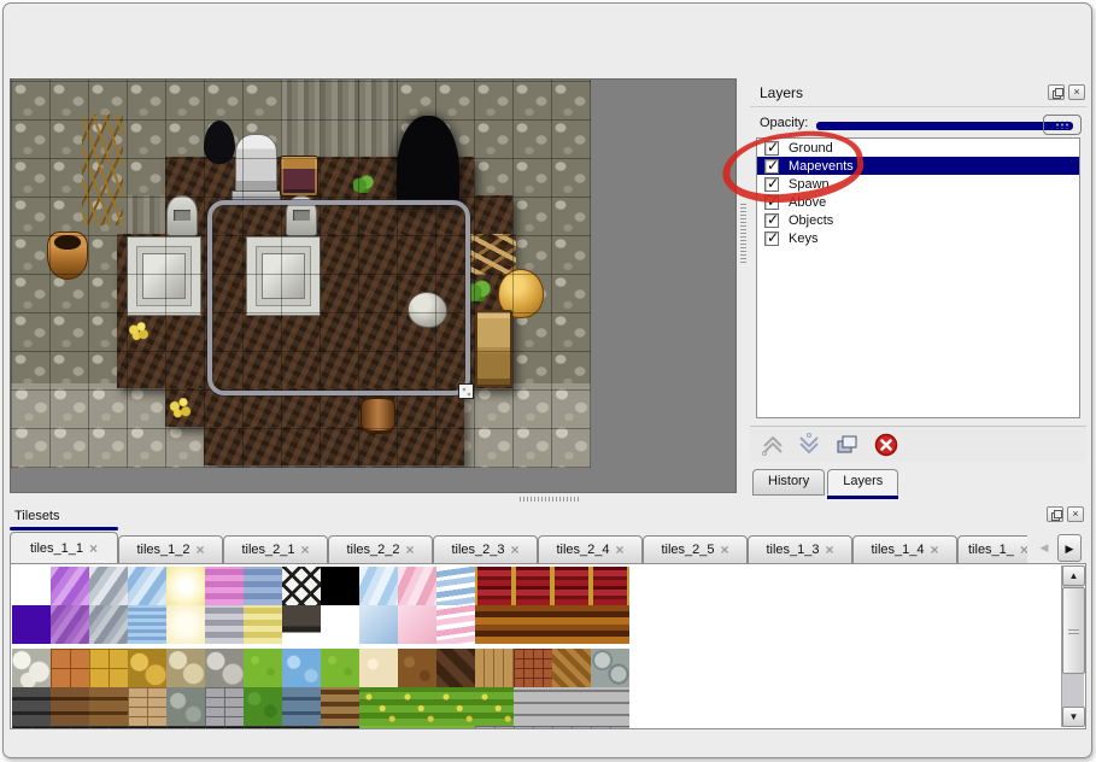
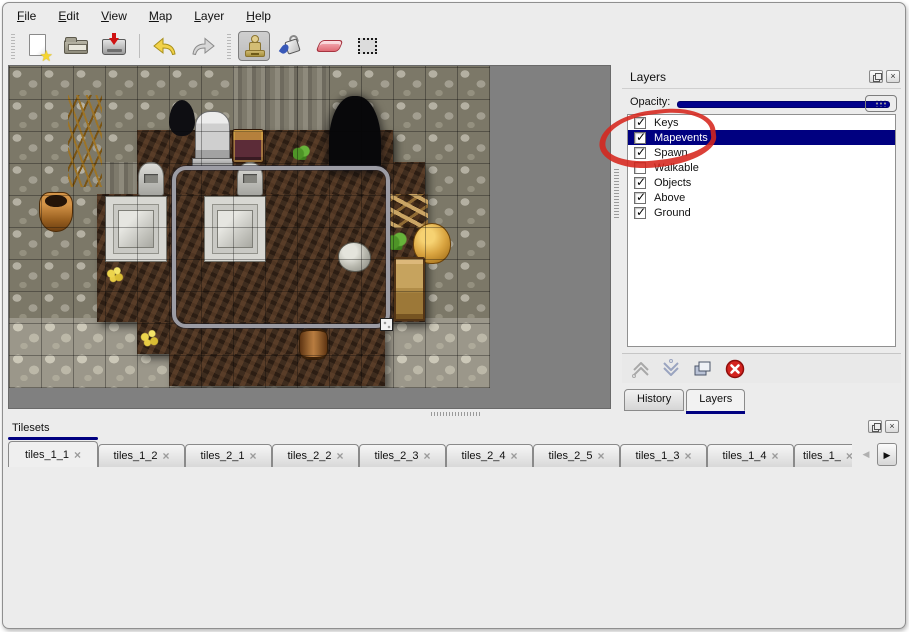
+ File
+ Edit
+ View
+ Map
+ Layer
+ Help
+ ★
  Layers
  ×
  Opacity:
  ✓
- Ground
+ Keys
  ✓
  Mapevents
  ✓
  Spawn
+ Walkable
  ✓
- Above
+ Objects
  ✓
- Objects
+ Above
  ✓
- Keys
+ Ground
  History
  Layers
  Tilesets
  ×
  tiles_1_1
  ×
  tiles_1_2
  ×
  tiles_2_1
  ×
  tiles_2_2
  ×
  tiles_2_3
  ×
  tiles_2_4
  ×
  tiles_2_5
  ×
  tiles_1_3
  ×
  tiles_1_4
  ×
  tiles_1_
  ×
  ◀
  ▶
- ▲
- ▼
